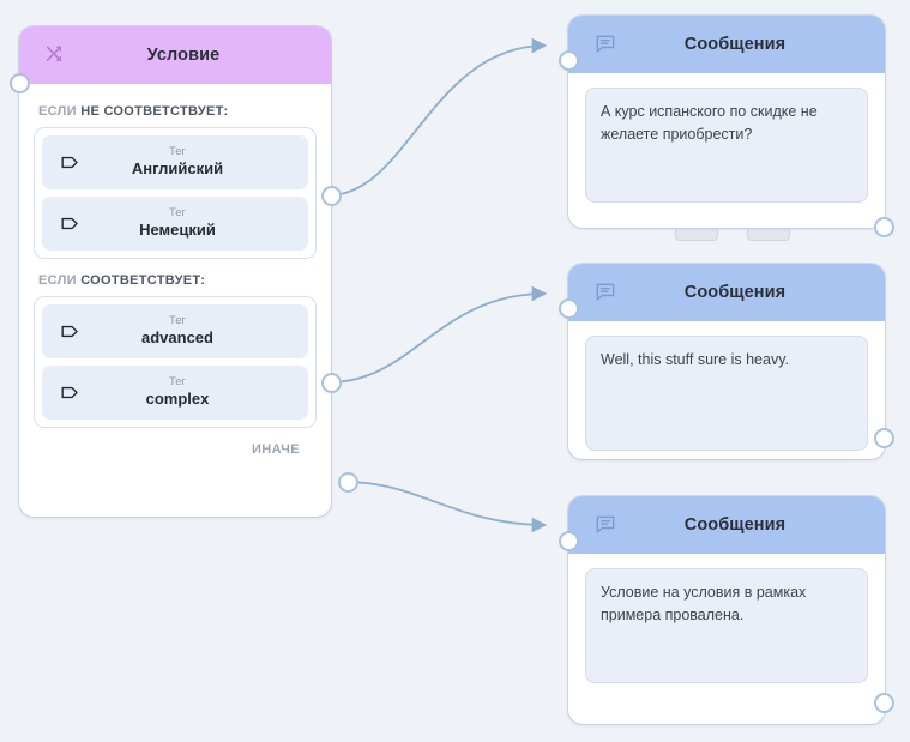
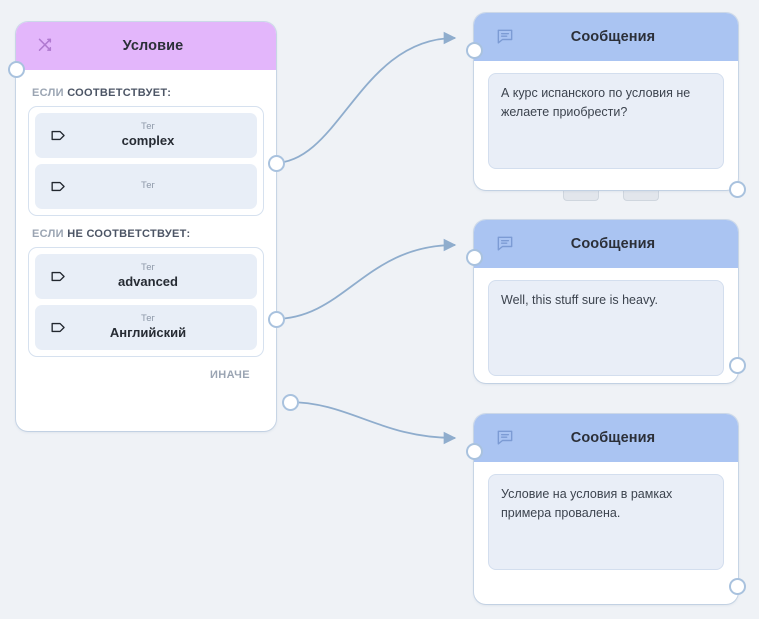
  Условие
- ЕСЛИ НЕ СООТВЕТСТВУЕТ:
+ ЕСЛИ СООТВЕТСТВУЕТ:
  Тег
- Английский
+ complex
  Тег
- Немецкий
- ЕСЛИ СООТВЕТСТВУЕТ:
+ ЕСЛИ НЕ СООТВЕТСТВУЕТ:
  Тег
  advanced
  Тег
- complex
+ Английский
  ИНАЧЕ
  Сообщения
- А курс испанского по скидке не желаете приобрести?
+ А курс испанского по условия не желаете приобрести?
  Сообщения
  Well, this stuff sure is heavy.
  Сообщения
  Условие на условия в рамках примера провалена.
